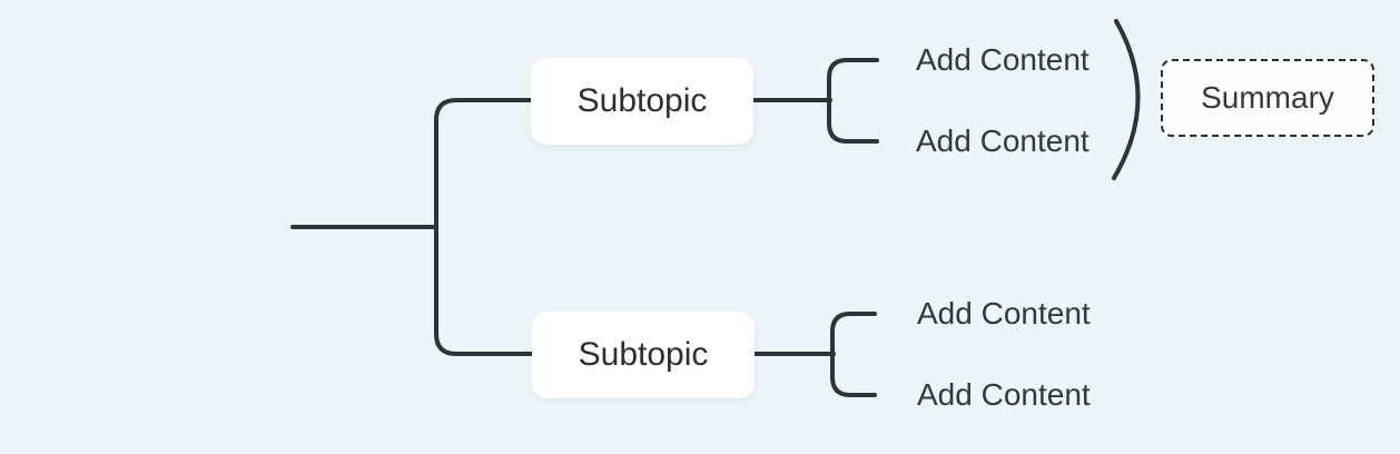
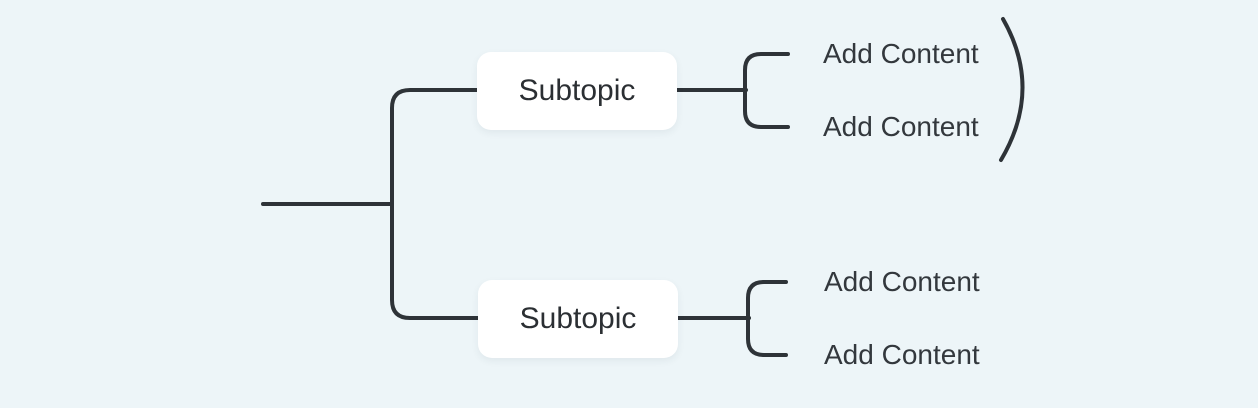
  Subtopic
  Subtopic
  Add Content
  Add Content
  Add Content
  Add Content
- Summary
